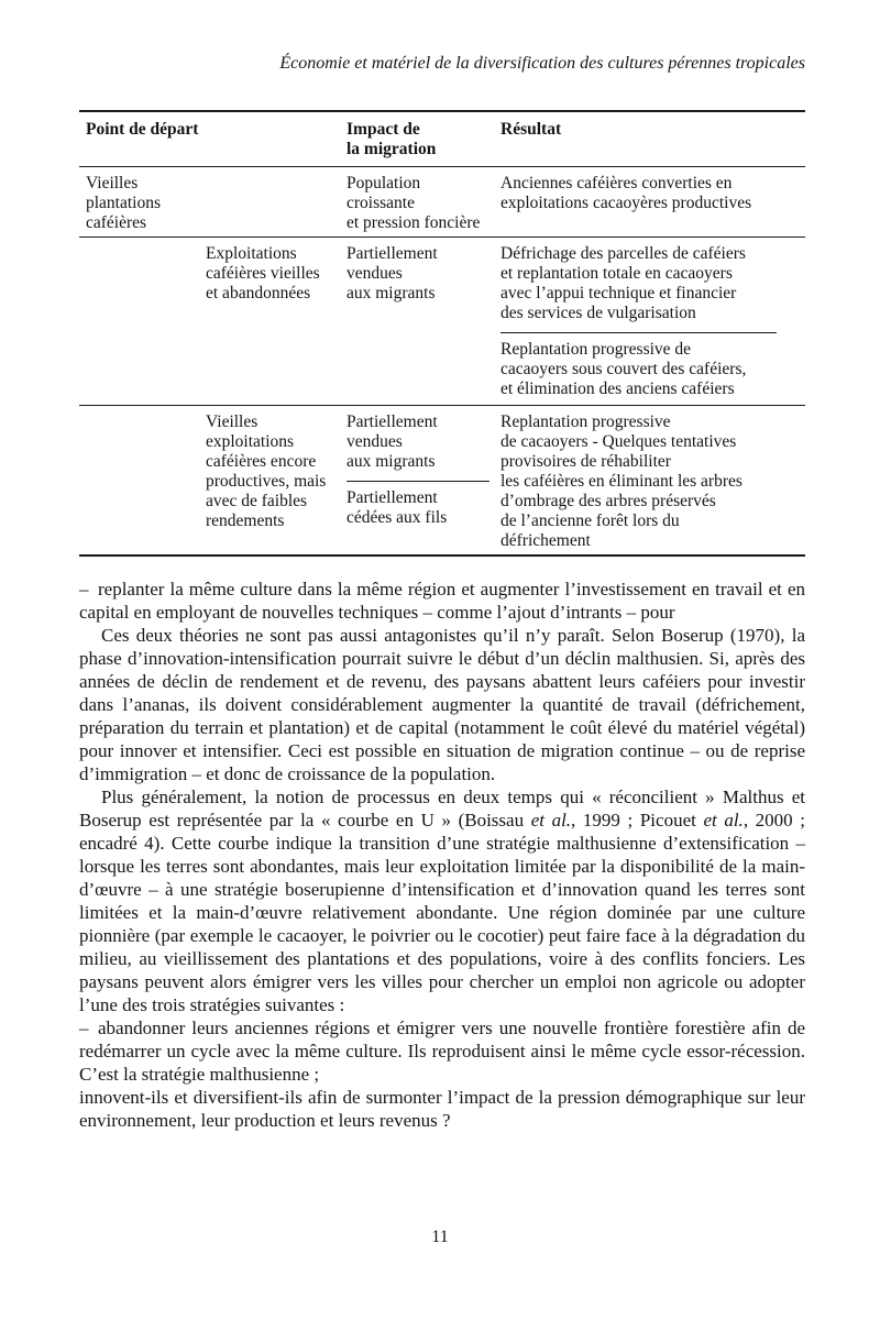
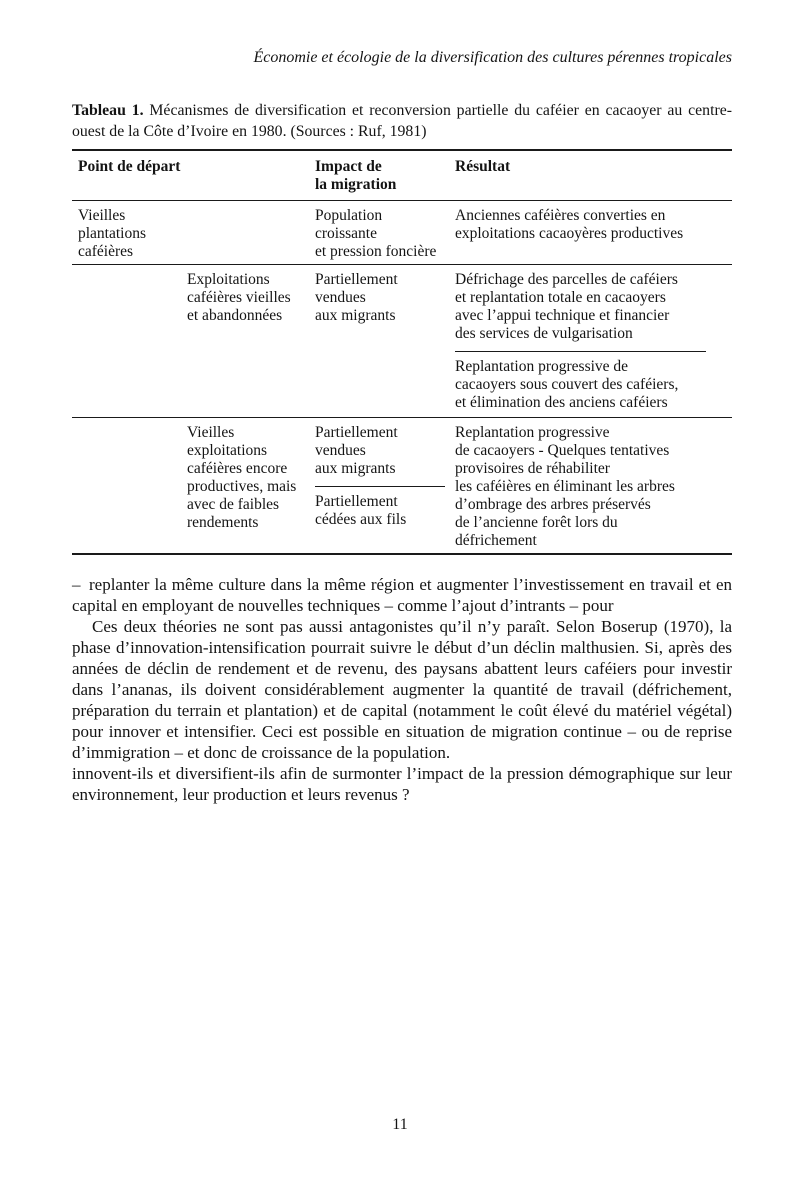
- Économie et matériel de la diversification des cultures pérennes tropicales
+ Économie et écologie de la diversification des cultures pérennes tropicales
+ Tableau 1. Mécanismes de diversification et reconversion partielle du caféier en cacaoyer au centre-ouest de la Côte d’Ivoire en 1980. (Sources : Ruf, 1981)
  Point de départ
  Impact de
  la migration
  Résultat
  Vieilles
  plantations
  caféières
  Population
  croissante
  et pression foncière
  Anciennes caféières converties en
  exploitations cacaoyères productives
  Exploitations
  caféières vieilles
  et abandonnées
  Partiellement
  vendues
  aux migrants
  Défrichage des parcelles de caféiers
  et replantation totale en cacaoyers
  avec l’appui technique et financier
  des services de vulgarisation
  Replantation progressive de
  cacaoyers sous couvert des caféiers,
  et élimination des anciens caféiers
  Vieilles
  exploitations
  caféières encore
  productives, mais
  avec de faibles
  rendements
  Partiellement
  vendues
  aux migrants
  Partiellement
  cédées aux fils
  Replantation progressive
  de cacaoyers - Quelques tentatives
  provisoires de réhabiliter
  les caféières en éliminant les arbres
  d’ombrage des arbres préservés
  de l’ancienne forêt lors du
  défrichement
  – replanter la même culture dans la même région et augmenter l’investissement en travail et en capital en employant de nouvelles techniques – comme l’ajout d’intrants – pour
  Ces deux théories ne sont pas aussi antagonistes qu’il n’y paraît. Selon Boserup (1970), la phase d’innovation-intensification pourrait suivre le début d’un déclin malthusien. Si, après des années de déclin de rendement et de revenu, des paysans abattent leurs caféiers pour investir dans l’ananas, ils doivent considérablement augmenter la quantité de travail (défrichement, préparation du terrain et plantation) et de capital (notamment le coût élevé du matériel végétal) pour innover et intensifier. Ceci est possible en situation de migration continue – ou de reprise d’immigration – et donc de croissance de la population.
- Plus généralement, la notion de processus en deux temps qui « réconcilient » Malthus et Boserup est représentée par la « courbe en U » (Boissau et al., 1999 ; Picouet et al., 2000 ; encadré 4). Cette courbe indique la transition d’une stratégie malthusienne d’extensification – lorsque les terres sont abondantes, mais leur exploitation limitée par la disponibilité de la main-d’œuvre – à une stratégie boserupienne d’intensification et d’innovation quand les terres sont limitées et la main-d’œuvre relativement abondante. Une région dominée par une culture pionnière (par exemple le cacaoyer, le poivrier ou le cocotier) peut faire face à la dégradation du milieu, au vieillissement des plantations et des populations, voire à des conflits fonciers. Les paysans peuvent alors émigrer vers les villes pour chercher un emploi non agricole ou adopter l’une des trois stratégies suivantes :
- – abandonner leurs anciennes régions et émigrer vers une nouvelle frontière forestière afin de redémarrer un cycle avec la même culture. Ils reproduisent ainsi le même cycle essor-récession. C’est la stratégie malthusienne ;
  innovent-ils et diversifient-ils afin de surmonter l’impact de la pression démographique sur leur environnement, leur production et leurs revenus ?
  11
